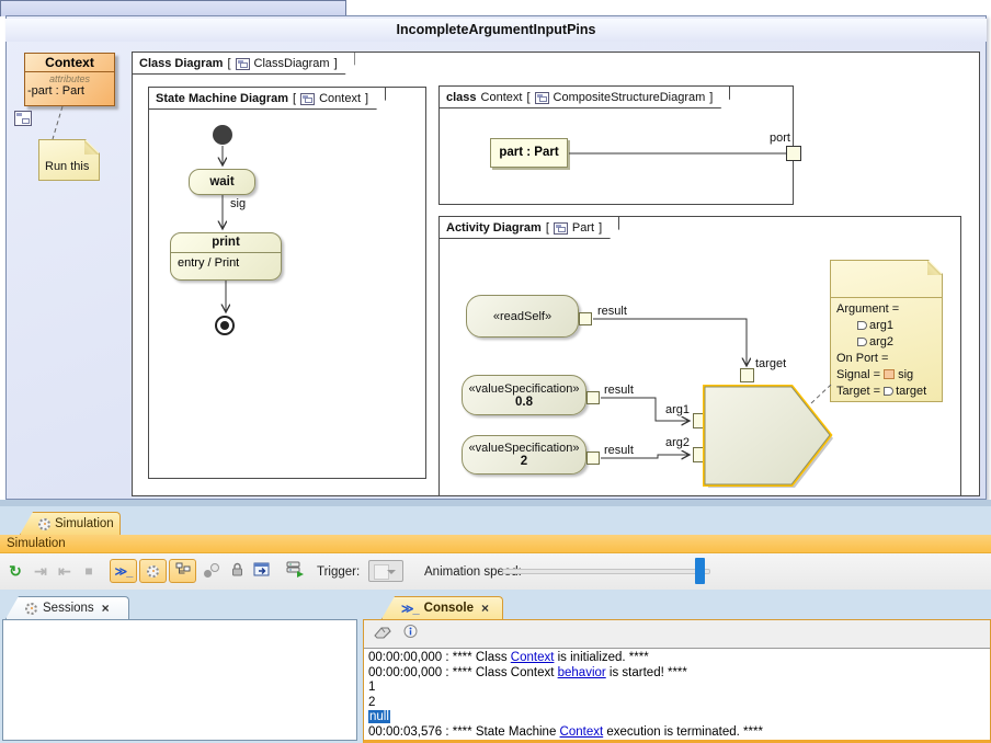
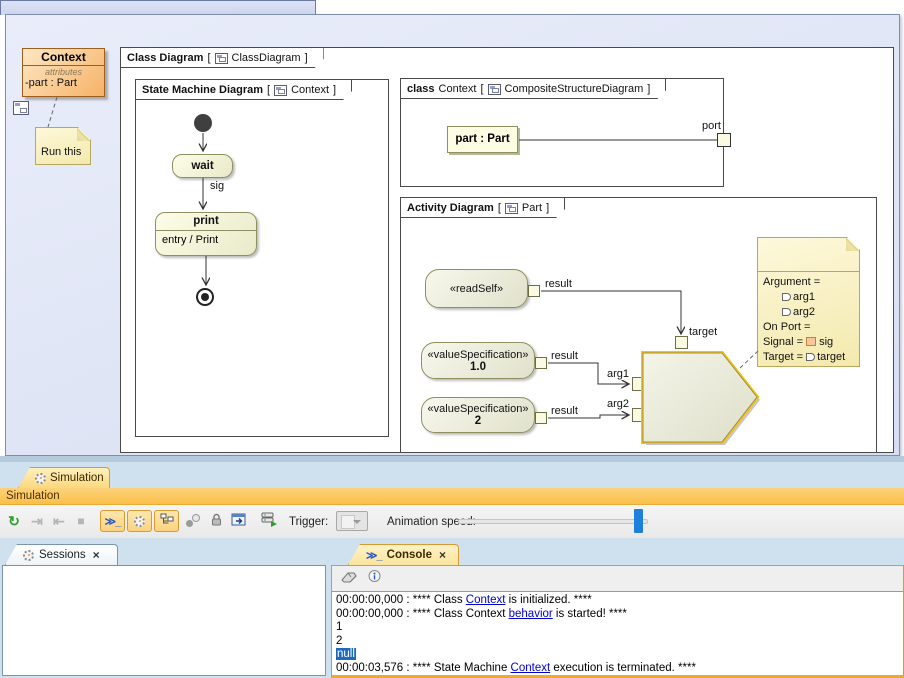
- IncompleteArgumentInputPins
  Context
  attributes
  -part : Part
  Run this
  Class Diagram
  [
  ClassDiagram
  ]
  State Machine Diagram
  [
  Context
  ]
  wait
  sig
  print
  entry / Print
  class
  Context
  [
  CompositeStructureDiagram
  ]
  part : Part
  port
  Activity Diagram
  [
  Part
  ]
  «readSelf»
  result
  «valueSpecification»
- 0.8
+ 1.0
  result
  «valueSpecification»
  2
  result
  arg1
  arg2
  target
  Argument =
  arg1
  arg2
  On Port =
  Signal =
  sig
  Target =
  target
  Simulation
  Simulation
  ↻
  ⇥
  ■
  ≫_
  Trigger:
  Animation spe
  Sessions
  ×
  ≫_
  Console
  ×
  00:00:00,000 : **** Class Context is initialized. ****
  00:00:00,000 : **** Class Context behavior is started! ****
  1
  2
  null
  00:00:03,576 : **** State Machine Context execution is terminated. ****
